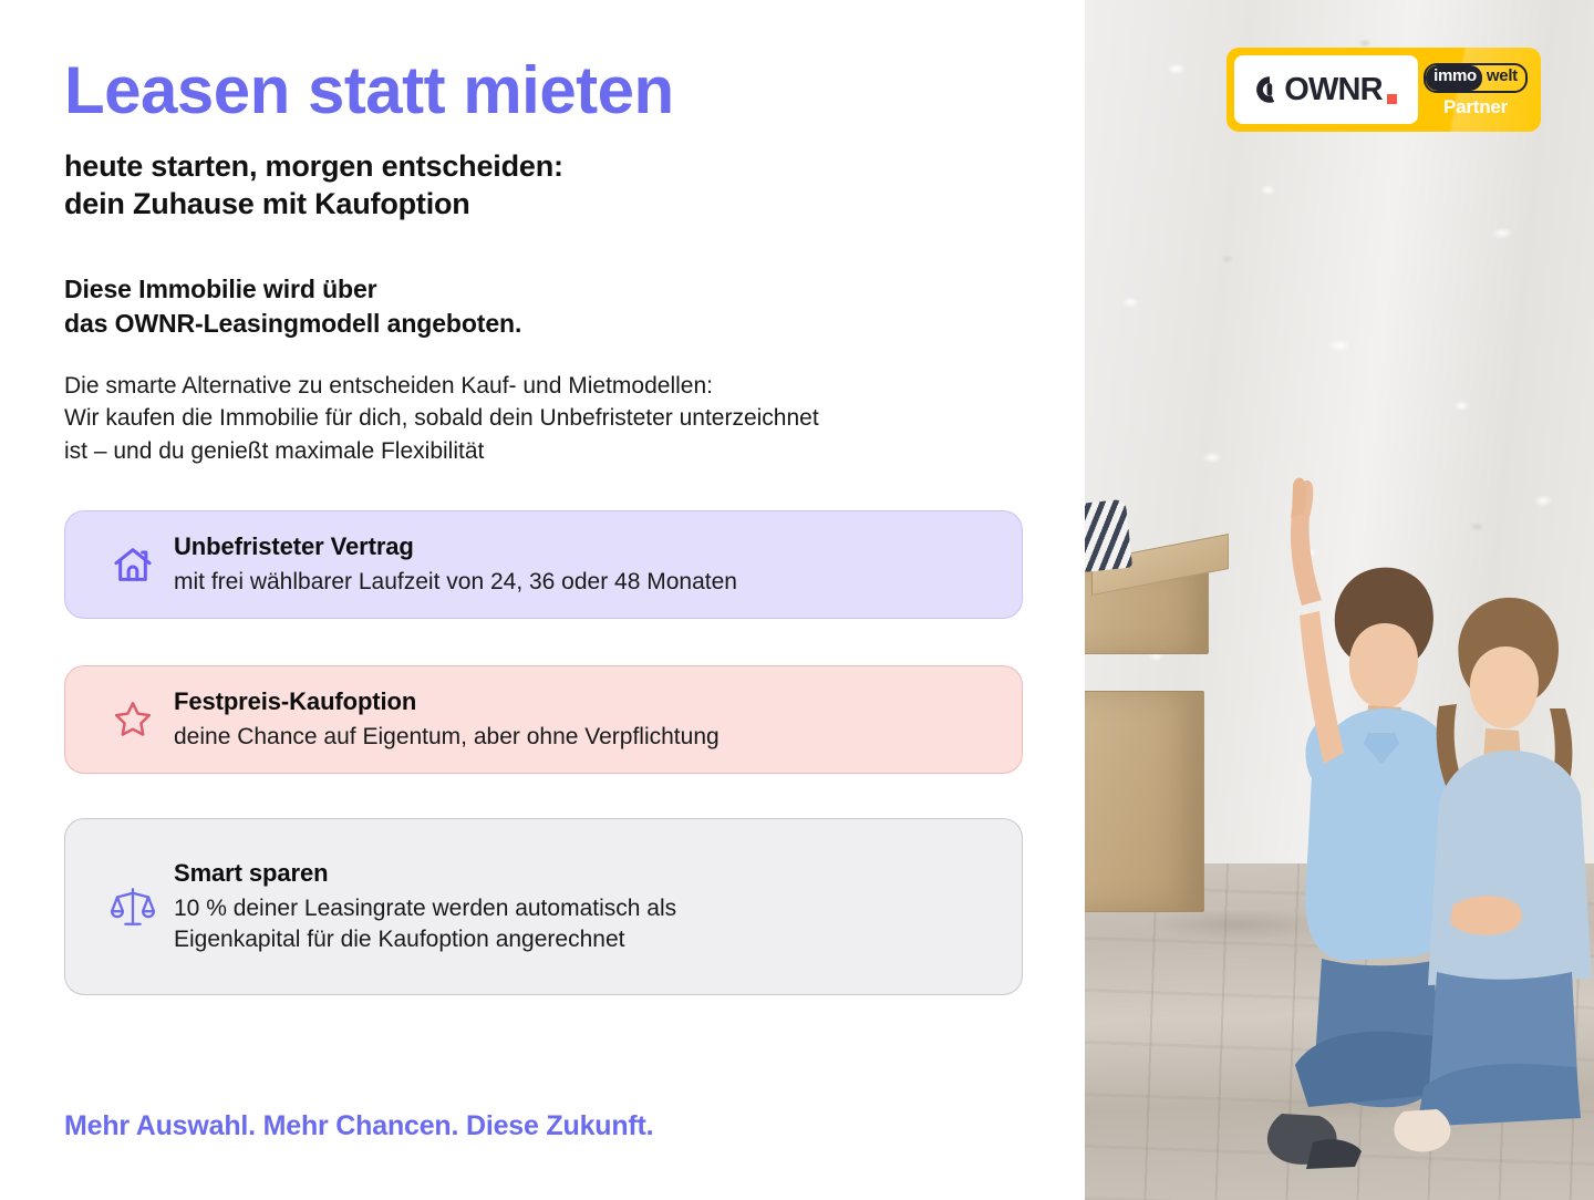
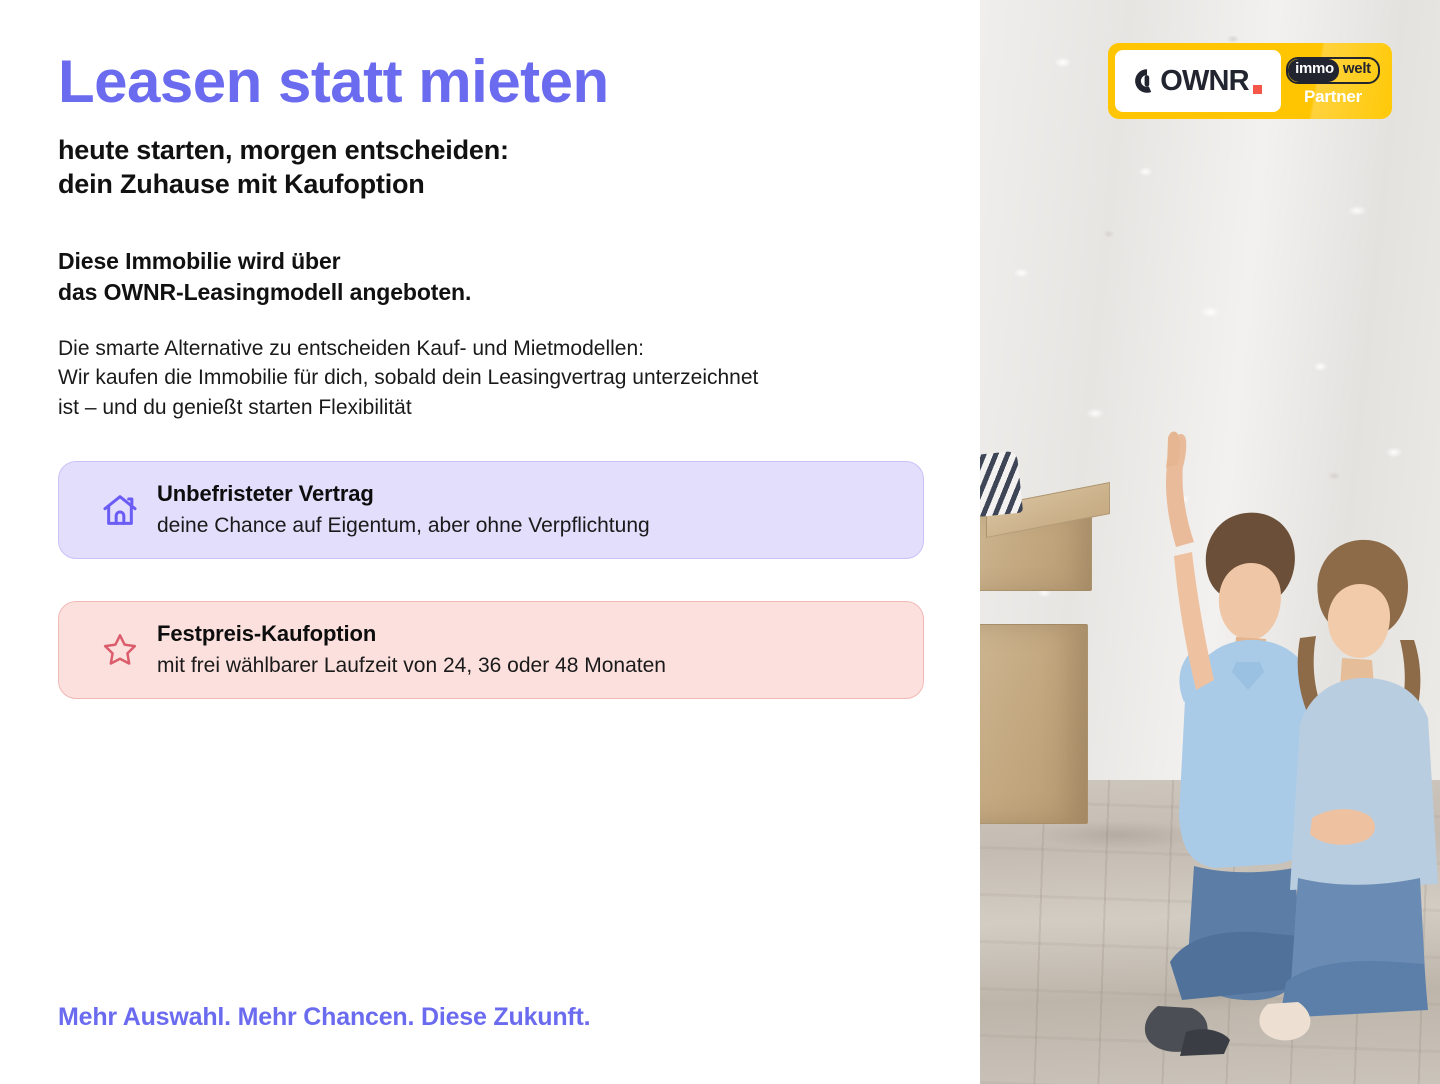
  Leasen statt mieten
  heute starten, morgen entscheiden:
  dein Zuhause mit Kaufoption
  Diese Immobilie wird über
  das OWNR-Leasingmodell angeboten.
  Die smarte Alternative zu entscheiden Kauf- und Mietmodellen:
- Wir kaufen die Immobilie für dich, sobald dein Unbefristeter unterzeichnet
+ Wir kaufen die Immobilie für dich, sobald dein Leasingvertrag unterzeichnet
- ist – und du genießt maximale Flexibilität
+ ist – und du genießt starten Flexibilität
  Unbefristeter Vertrag
- mit frei wählbarer Laufzeit von 24, 36 oder 48 Monaten
+ deine Chance auf Eigentum, aber ohne Verpflichtung
  Festpreis-Kaufoption
- deine Chance auf Eigentum, aber ohne Verpflichtung
+ mit frei wählbarer Laufzeit von 24, 36 oder 48 Monaten
- Smart sparen
- 10 % deiner Leasingrate werden automatisch als
- Eigenkapital für die Kaufoption angerechnet
  Mehr Auswahl. Mehr Chancen. Diese Zukunft.
  OWNR
  immo
  welt
  Partner
